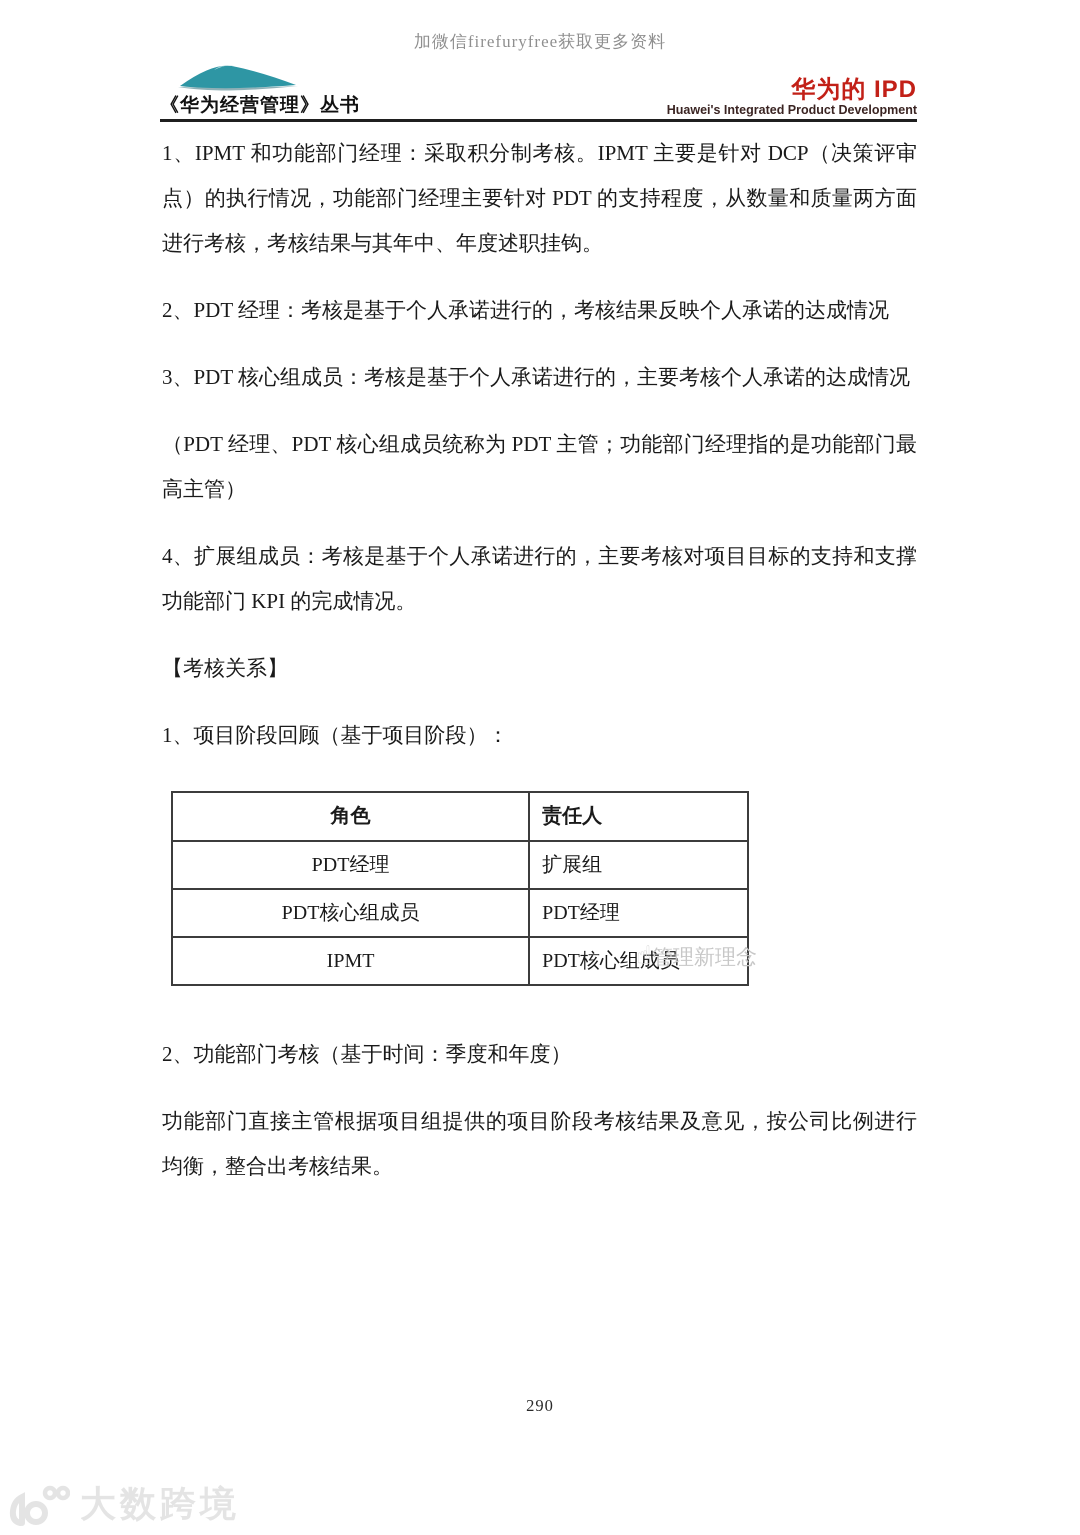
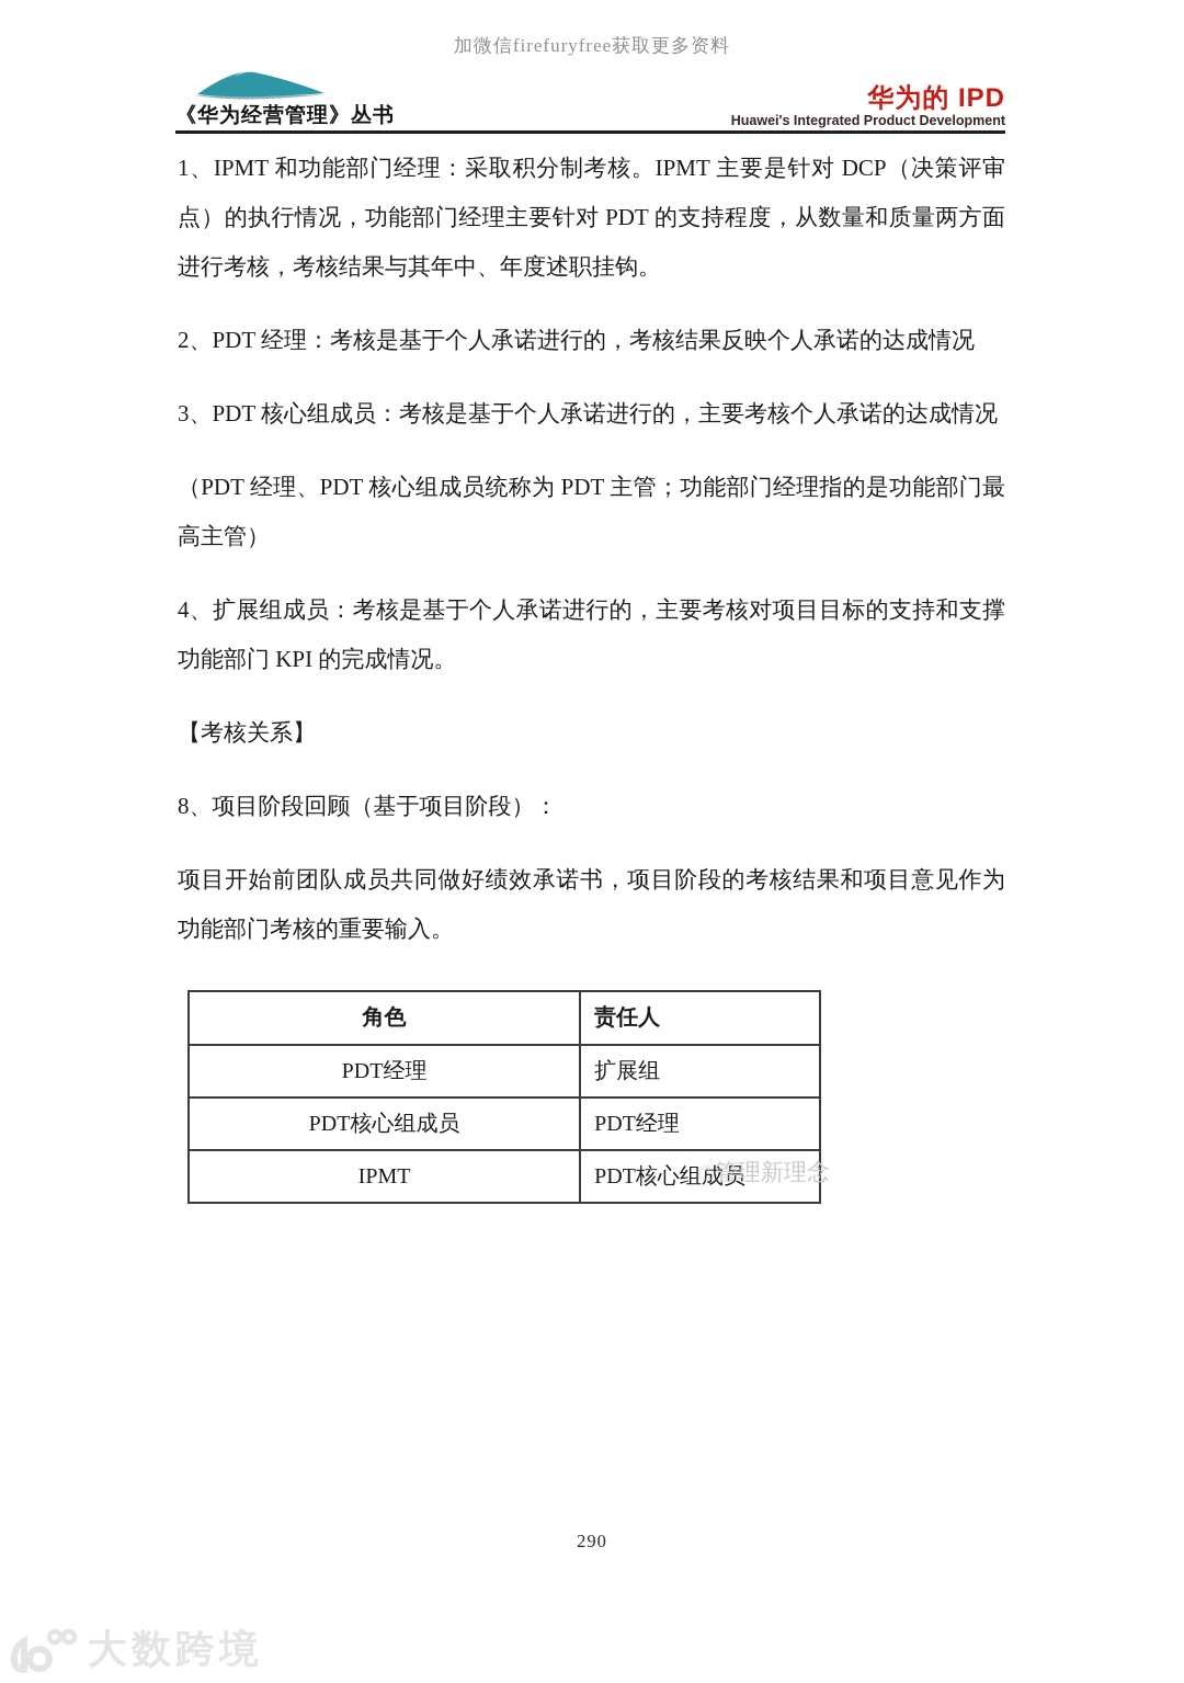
  加微信firefuryfree获取更多资料
  《华为经营管理》丛书
  华为的 IPD
  Huawei's Integrated Product Development
  1、IPMT 和功能部门经理：采取积分制考核。IPMT 主要是针对 DCP（决策评审点）的执行情况，功能部门经理主要针对 PDT 的支持程度，从数量和质量两方面进行考核，考核结果与其年中、年度述职挂钩。
  2、PDT 经理：考核是基于个人承诺进行的，考核结果反映个人承诺的达成情况
  3、PDT 核心组成员：考核是基于个人承诺进行的，主要考核个人承诺的达成情况
  （PDT 经理、PDT 核心组成员统称为 PDT 主管；功能部门经理指的是功能部门最高主管）
  4、扩展组成员：考核是基于个人承诺进行的，主要考核对项目目标的支持和支撑功能部门 KPI 的完成情况。
  【考核关系】
- 1、项目阶段回顾（基于项目阶段）：
+ 8、项目阶段回顾（基于项目阶段）：
+ 项目开始前团队成员共同做好绩效承诺书，项目阶段的考核结果和项目意见作为功能部门考核的重要输入。
  角色	责任人
  PDT经理	扩展组
  PDT核心组成员	PDT经理
  IPMT	PDT核心组成员
  ☝管理新理念
- 2、功能部门考核（基于时间：季度和年度）
- 功能部门直接主管根据项目组提供的项目阶段考核结果及意见，按公司比例进行均衡，整合出考核结果。
  290
  大数跨境
